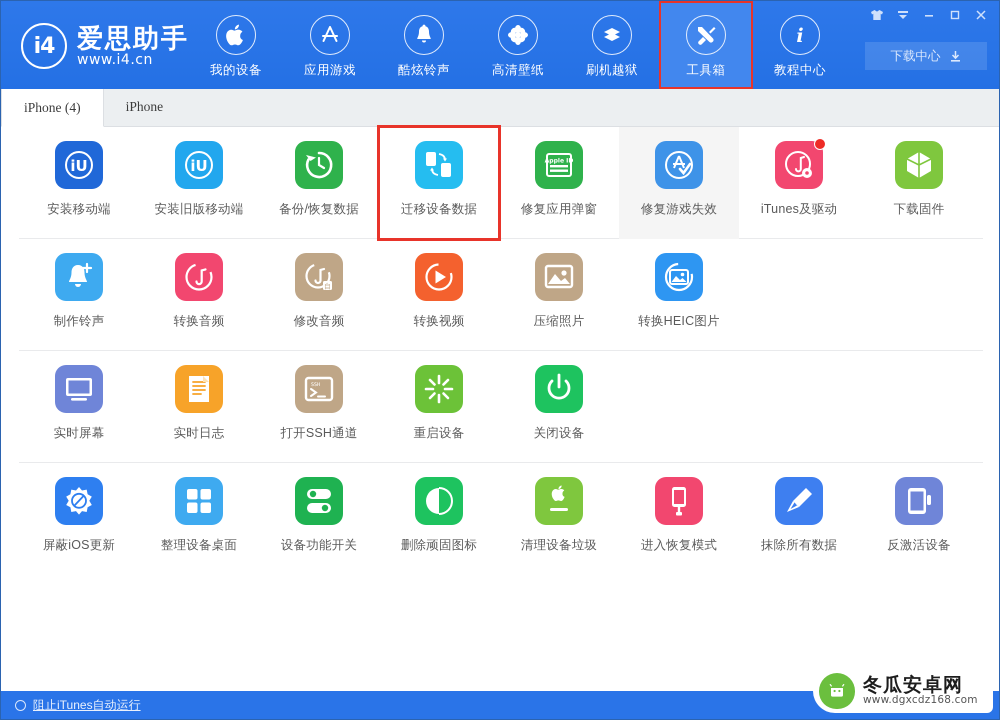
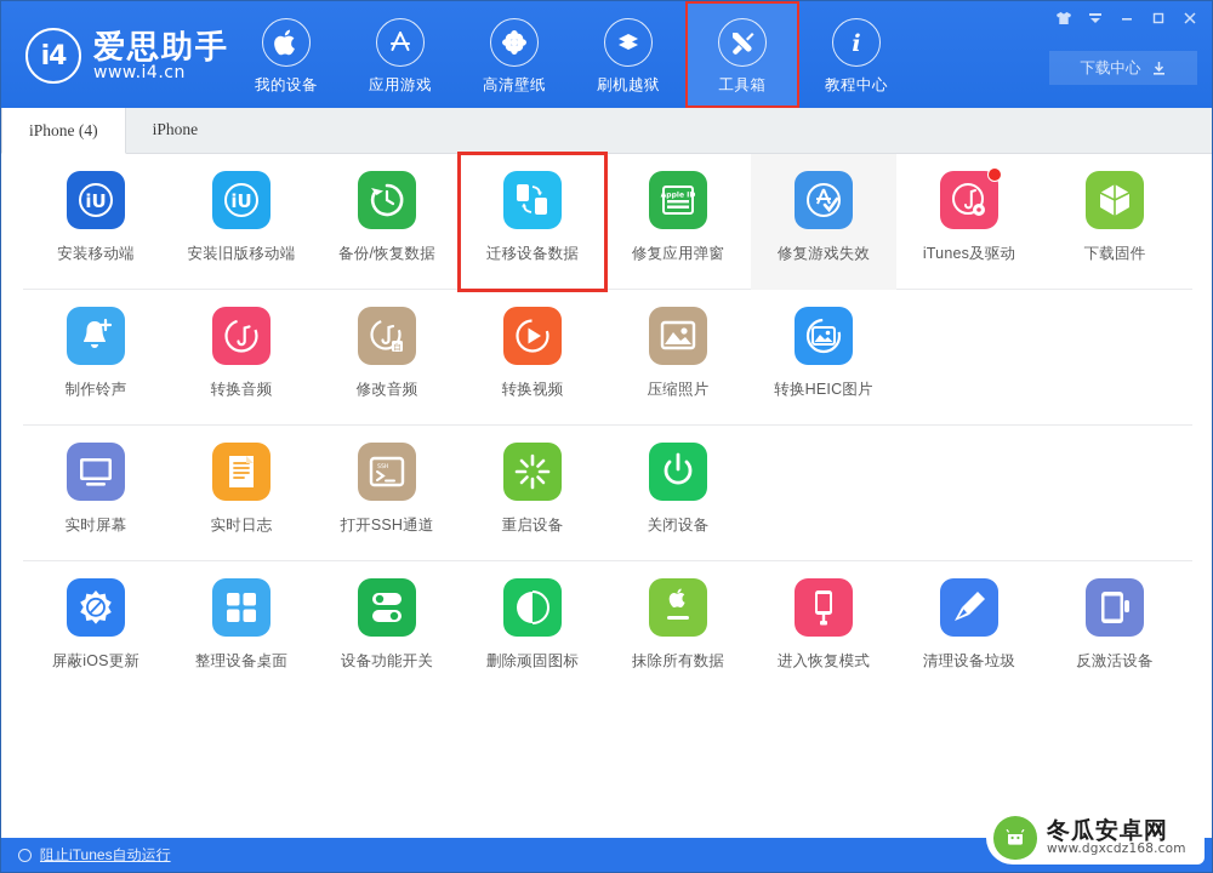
  i4
  爱思助手
  www.i4.cn
  我的设备
  应用游戏
- 酷炫铃声
  高清壁纸
  刷机越狱
  工具箱
  i
  教程中心
  下载中心
  iPhone (4)
  iPhone
  iU
  安装移动端
  iU
  安装旧版移动端
  备份/恢复数据
  迁移设备数据
  修复应用弹窗
  修复游戏失效
  iTunes及驱动
  下载固件
  制作铃声
  转换音频
  自
  修改音频
  转换视频
  压缩照片
  转换HEIC图片
  实时屏幕
  实时日志
  打开SSH通道
  重启设备
  关闭设备
  屏蔽iOS更新
  整理设备桌面
  设备功能开关
  删除顽固图标
- 清理设备垃圾
+ 抹除所有数据
  进入恢复模式
- 抹除所有数据
+ 清理设备垃圾
  反激活设备
  阻止iTunes自动运行
  冬瓜安卓网
  www.dgxcdz168.com
